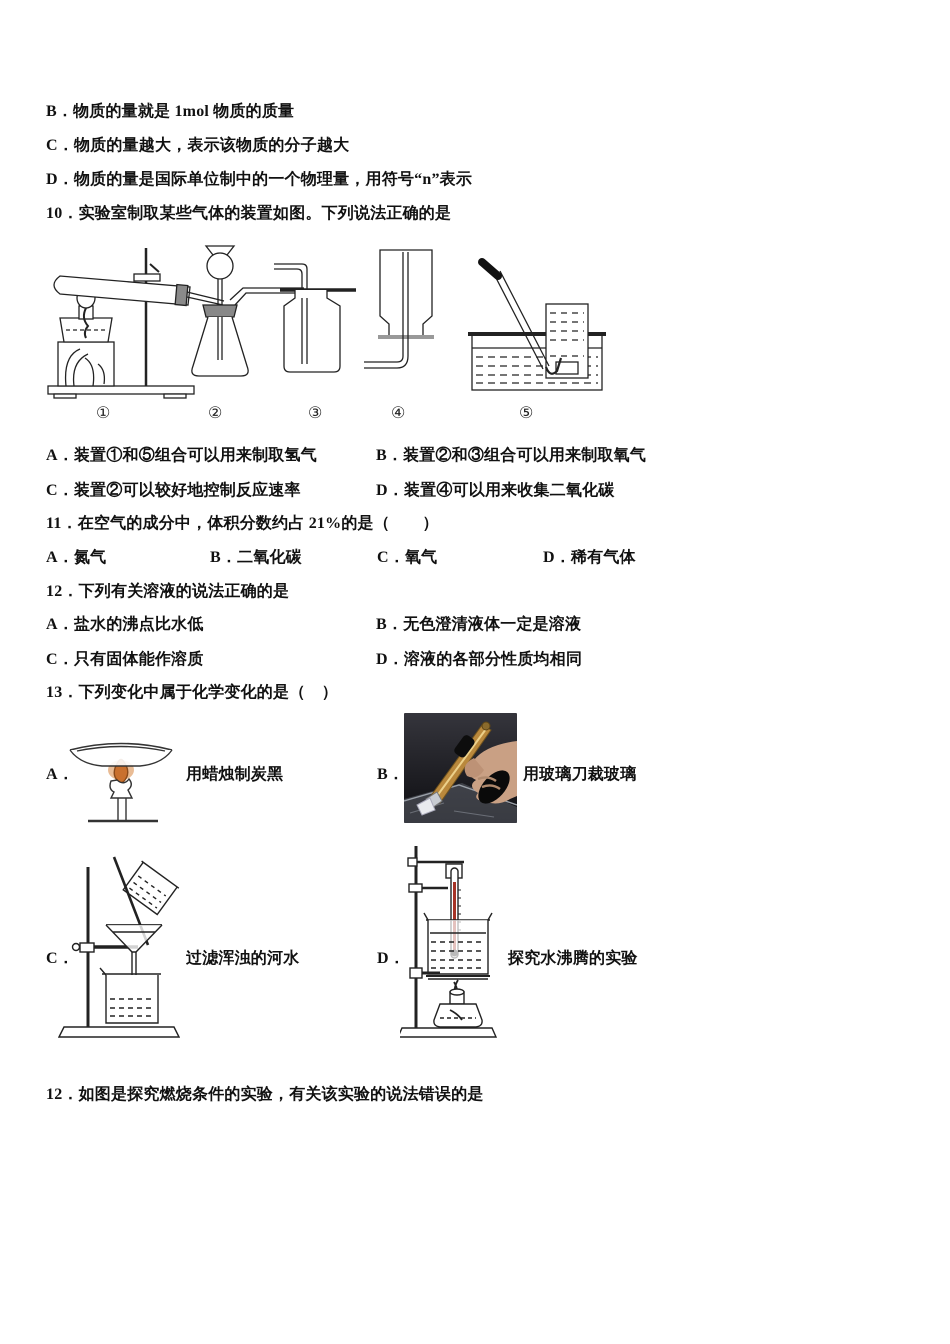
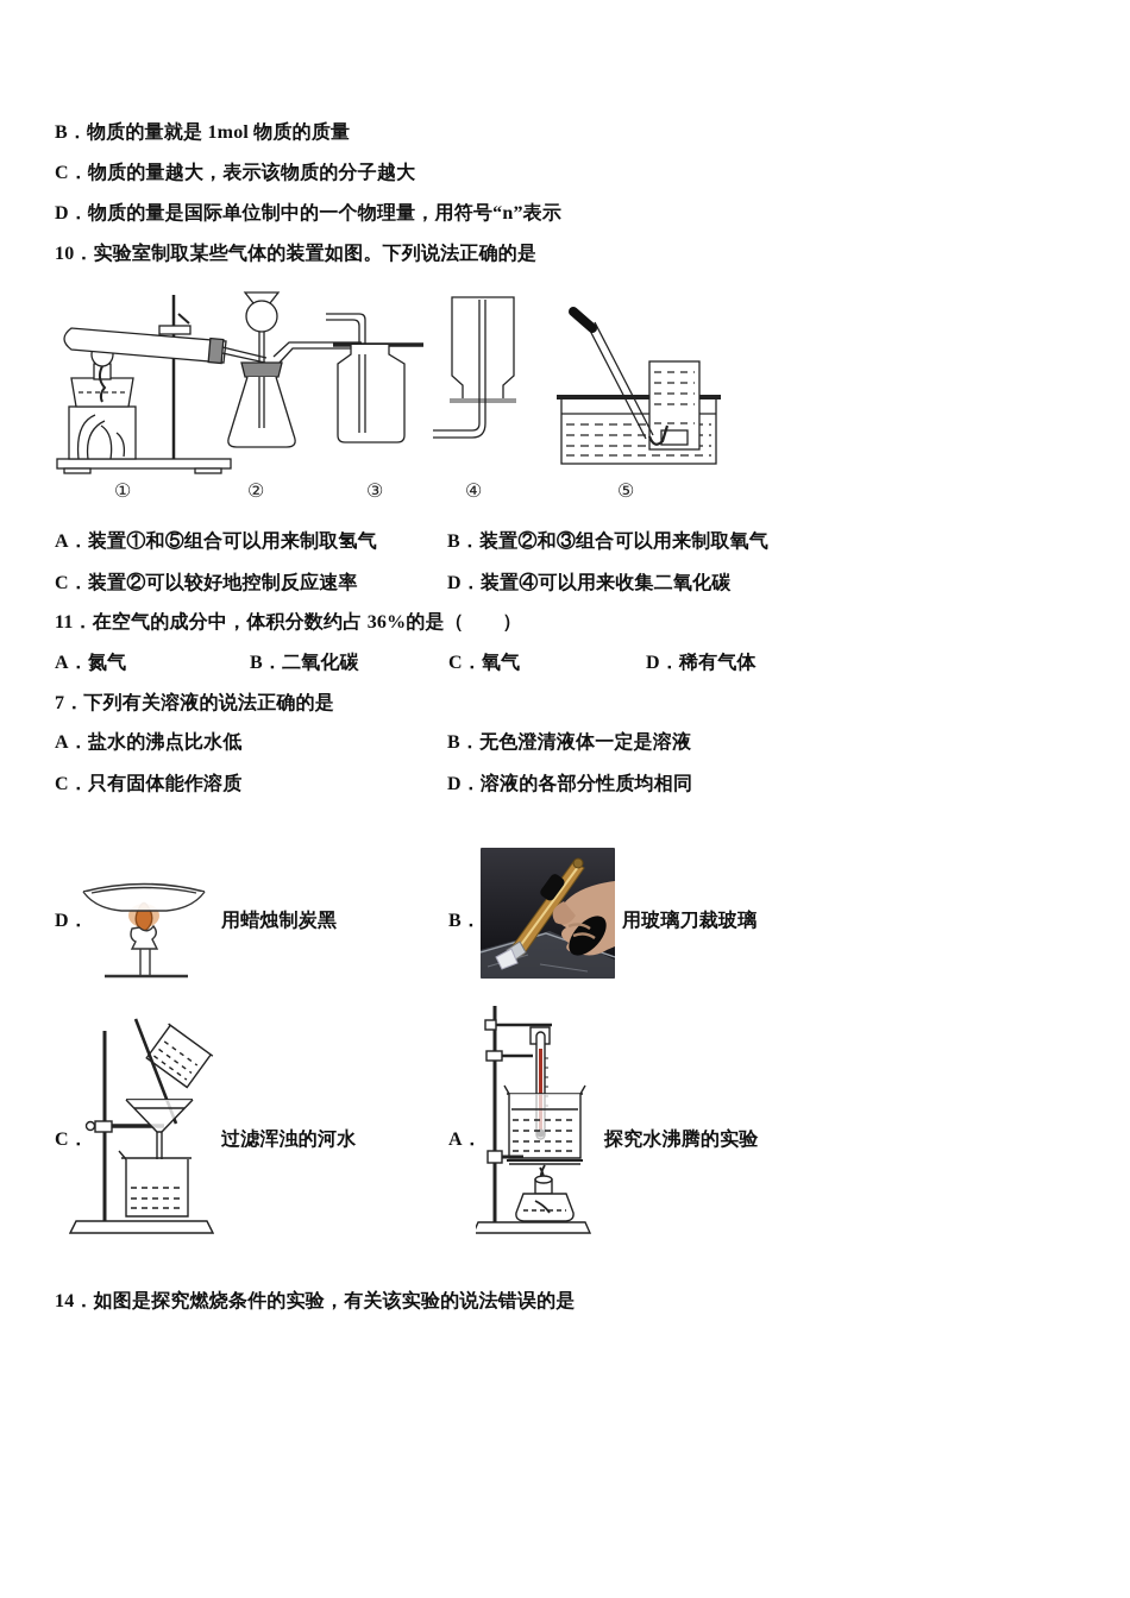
  B．物质的量就是 1mol 物质的质量
  C．物质的量越大，表示该物质的分子越大
  D．物质的量是国际单位制中的一个物理量，用符号“n”表示
  10．实验室制取某些气体的装置如图。下列说法正确的是
  ①
  ②
  ③
  ④
  ⑤
  A．装置①和⑤组合可以用来制取氢气
  B．装置②和③组合可以用来制取氧气
  C．装置②可以较好地控制反应速率
  D．装置④可以用来收集二氧化碳
- 11．在空气的成分中，体积分数约占 21%的是（ ）
+ 11．在空气的成分中，体积分数约占 36%的是（ ）
  A．氮气
  B．二氧化碳
  C．氧气
  D．稀有气体
- 12．下列有关溶液的说法正确的是
+ 7．下列有关溶液的说法正确的是
  A．盐水的沸点比水低
  B．无色澄清液体一定是溶液
  C．只有固体能作溶质
  D．溶液的各部分性质均相同
- 13．下列变化中属于化学变化的是（ ）
- A．
+ D．
  用蜡烛制炭黑
  B．
  用玻璃刀裁玻璃
  C．
  过滤浑浊的河水
- D．
+ A．
  探究水沸腾的实验
- 12．如图是探究燃烧条件的实验，有关该实验的说法错误的是
+ 14．如图是探究燃烧条件的实验，有关该实验的说法错误的是
